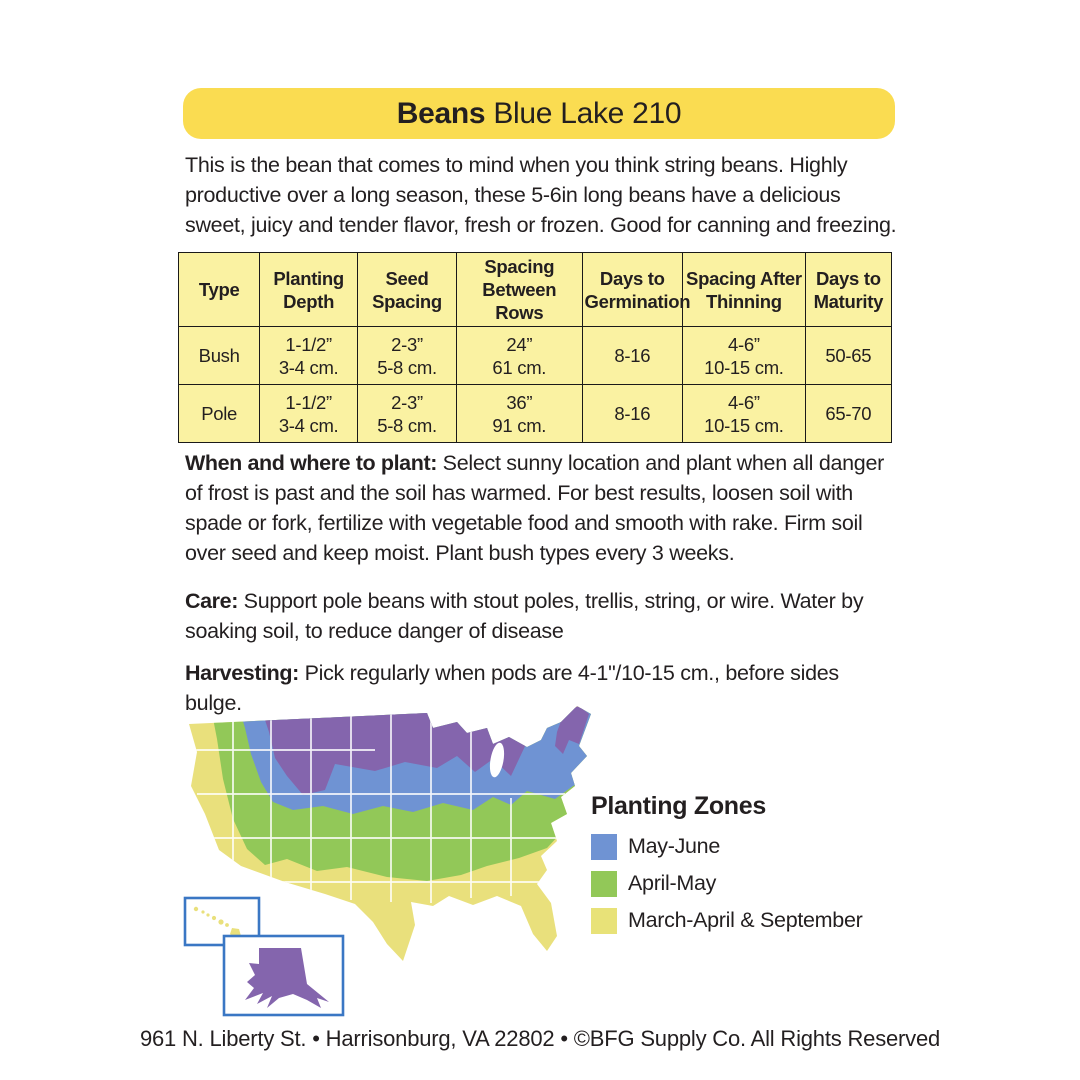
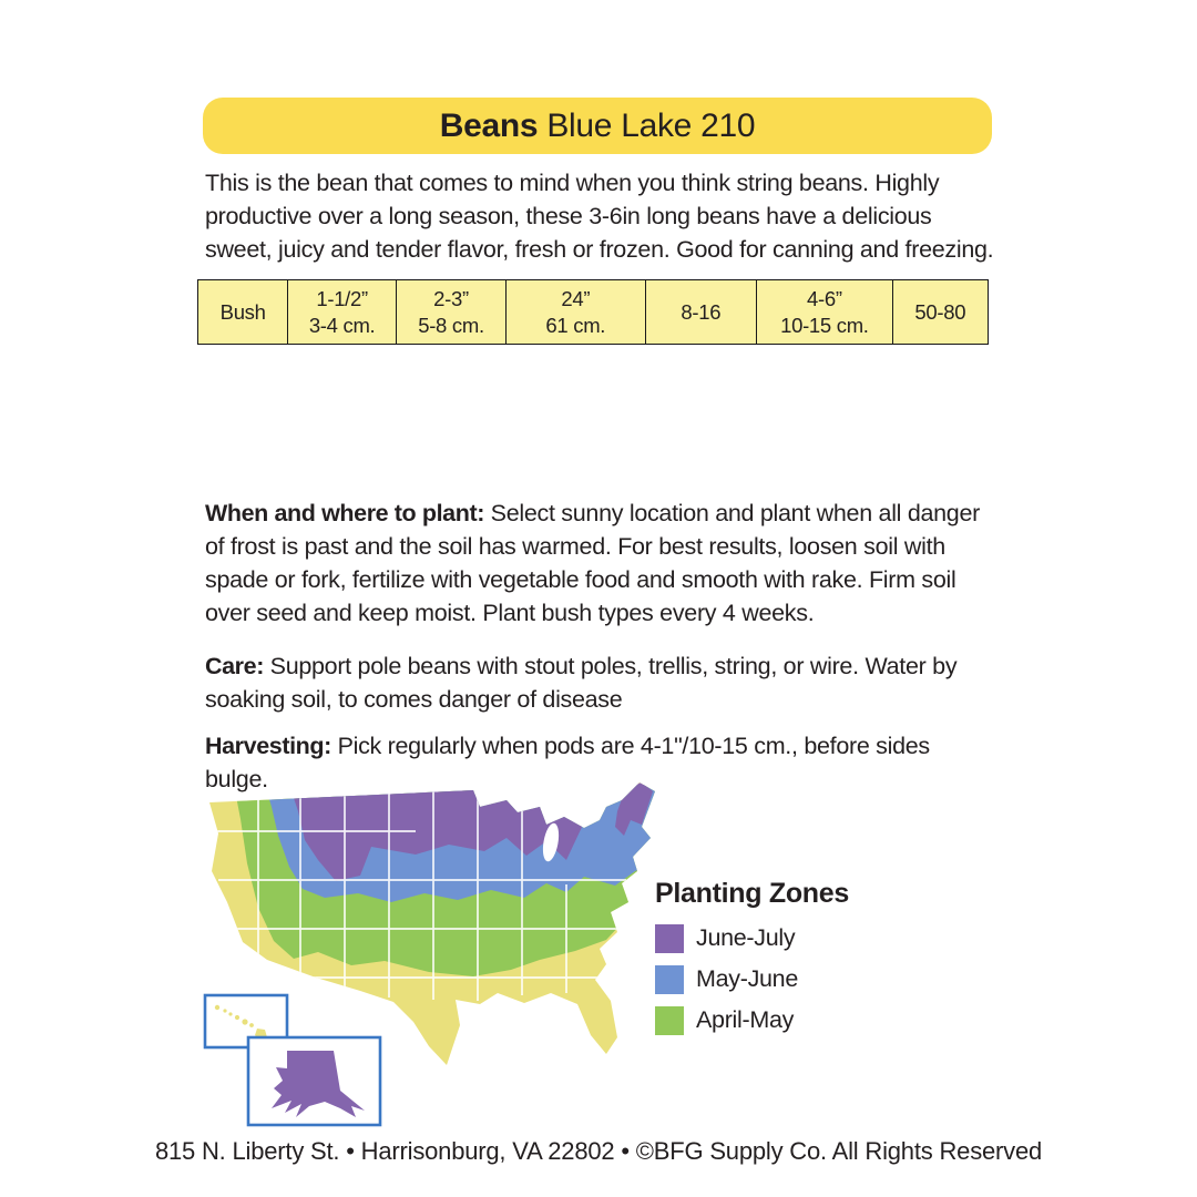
  Beans
  Blue Lake 210
- This is the bean that comes to mind when you think string beans. Highly productive over a long season, these 5-6in long beans have a delicious sweet, juicy and tender flavor, fresh or frozen. Good for canning and freezing.
+ This is the bean that comes to mind when you think string beans. Highly productive over a long season, these 3-6in long beans have a delicious sweet, juicy and tender flavor, fresh or frozen. Good for canning and freezing.
- Type	Planting Depth	Seed Spacing	Spacing Between Rows	Days to Germination	Spacing After Thinning	Days to Maturity
- Bush	1-1/2” 3-4 cm.	2-3” 5-8 cm.	24” 61 cm.	8-16	4-6” 10-15 cm.	50-65
+ Bush	1-1/2” 3-4 cm.	2-3” 5-8 cm.	24” 61 cm.	8-16	4-6” 10-15 cm.	50-80
- Pole	1-1/2” 3-4 cm.	2-3” 5-8 cm.	36” 91 cm.	8-16	4-6” 10-15 cm.	65-70
- When and where to plant: Select sunny location and plant when all danger of frost is past and the soil has warmed. For best results, loosen soil with spade or fork, fertilize with vegetable food and smooth with rake. Firm soil over seed and keep moist. Plant bush types every 3 weeks.
+ When and where to plant: Select sunny location and plant when all danger of frost is past and the soil has warmed. For best results, loosen soil with spade or fork, fertilize with vegetable food and smooth with rake. Firm soil over seed and keep moist. Plant bush types every 4 weeks.
- Care: Support pole beans with stout poles, trellis, string, or wire. Water by soaking soil, to reduce danger of disease
+ Care: Support pole beans with stout poles, trellis, string, or wire. Water by soaking soil, to comes danger of disease
  Harvesting: Pick regularly when pods are 4-1"/10-15 cm., before sides bulge.
  Planting Zones
+ June-July
  May-June
  April-May
- March-April & September
- 961 N. Liberty St. • Harrisonburg, VA 22802 • ©BFG Supply Co. All Rights Reserved
+ 815 N. Liberty St. • Harrisonburg, VA 22802 • ©BFG Supply Co. All Rights Reserved
